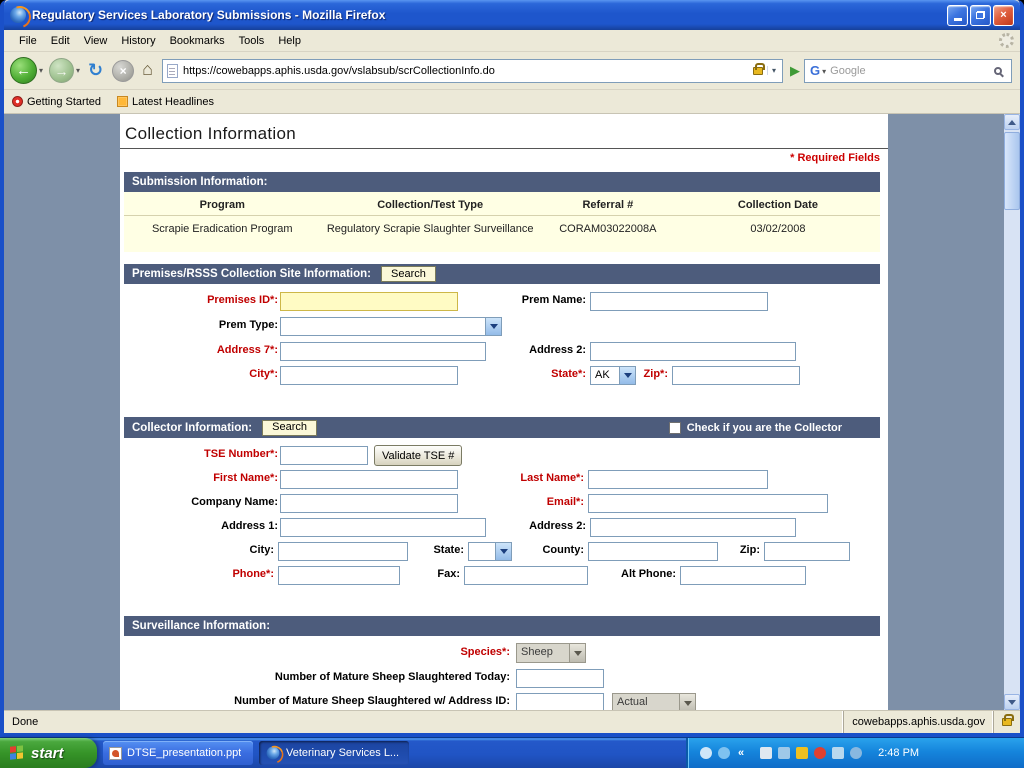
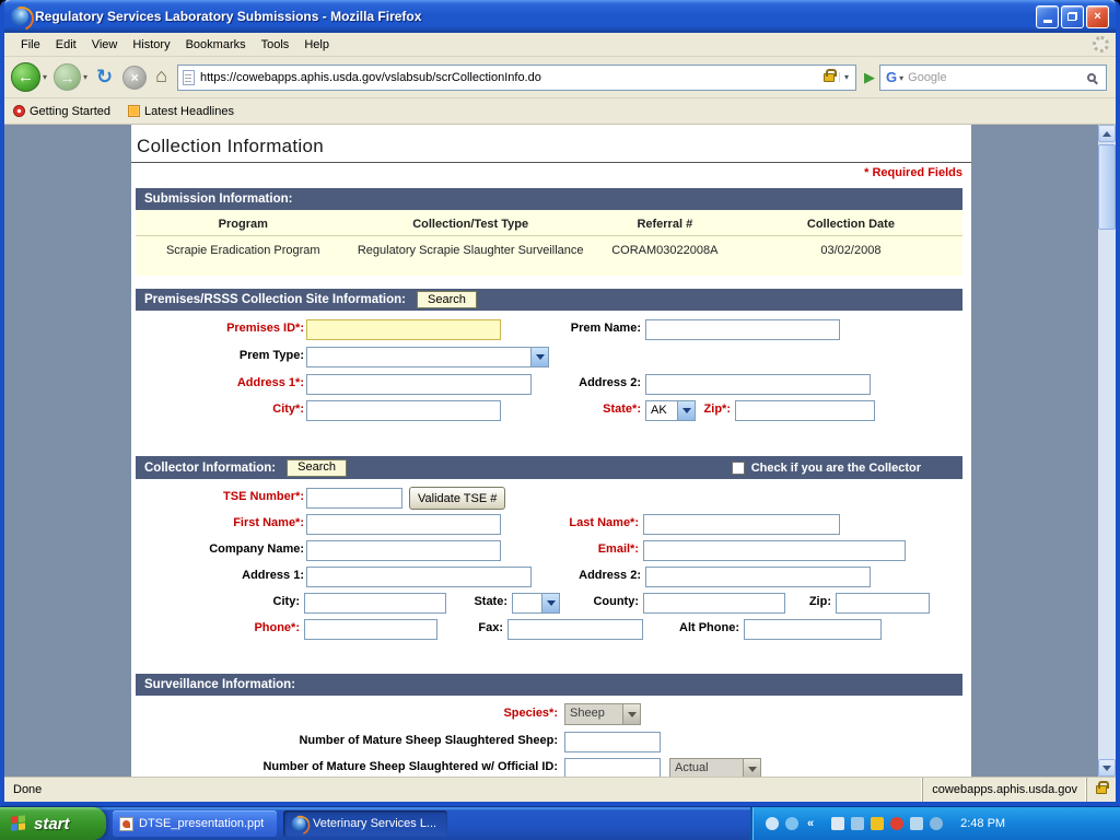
  Regulatory Services Laboratory Submissions - Mozilla Firefox
  ×
  File
  Edit
  View
  History
  Bookmarks
  Tools
  Help
  ←
  ▾
  →
  ▾
  ↻
  ×
  ⌂
  https://cowebapps.aphis.usda.gov/vslabsub/scrCollectionInfo.do
  ▾
  ▶
  G
  ▾
  Google
  Getting Started
  Latest Headlines
  Collection Information
  * Required Fields
  Submission Information:
  Program	Collection/Test Type	Referral #	Collection Date
  Scrapie Eradication Program	Regulatory Scrapie Slaughter Surveillance	CORAM03022008A	03/02/2008
  Premises/RSSS Collection Site Information:
  Search
  Premises ID*:
  Prem Name:
  Prem Type:
- Address 7*:
+ Address 1*:
  Address 2:
  City*:
  State*:
  AK
  Zip*:
  Collector Information:
  Search
  Check if you are the Collector
  TSE Number*:
  Validate TSE #
  First Name*:
  Last Name*:
  Company Name:
  Email*:
  Address 1:
  Address 2:
  City:
  State:
  County:
  Zip:
  Phone*:
  Fax:
  Alt Phone:
  Surveillance Information:
  Species*:
  Sheep
- Number of Mature Sheep Slaughtered Today:
+ Number of Mature Sheep Slaughtered Sheep:
- Number of Mature Sheep Slaughtered w/ Address ID:
+ Number of Mature Sheep Slaughtered w/ Official ID:
  Actual
  Done
  cowebapps.aphis.usda.gov
  start
  DTSE_presentation.ppt
  Veterinary Services L...
  «
  2:48 PM
